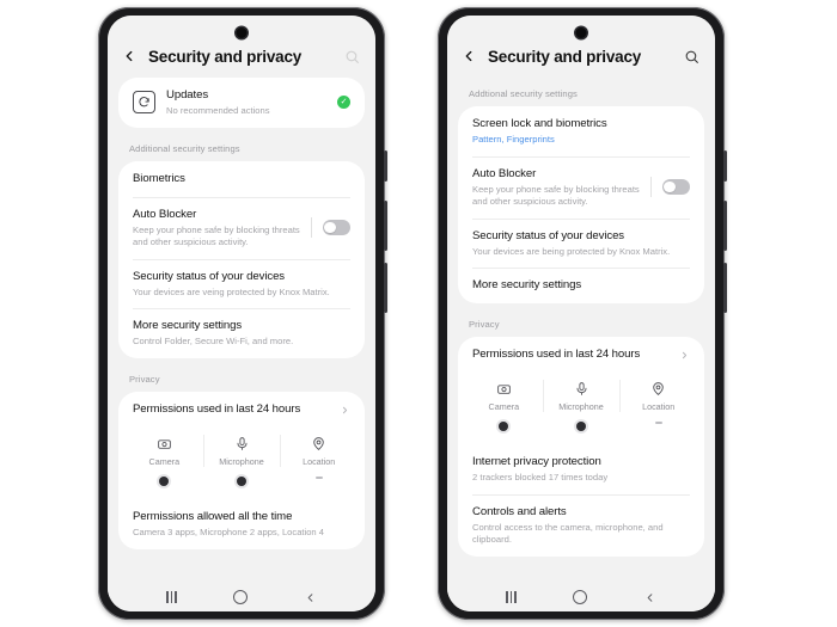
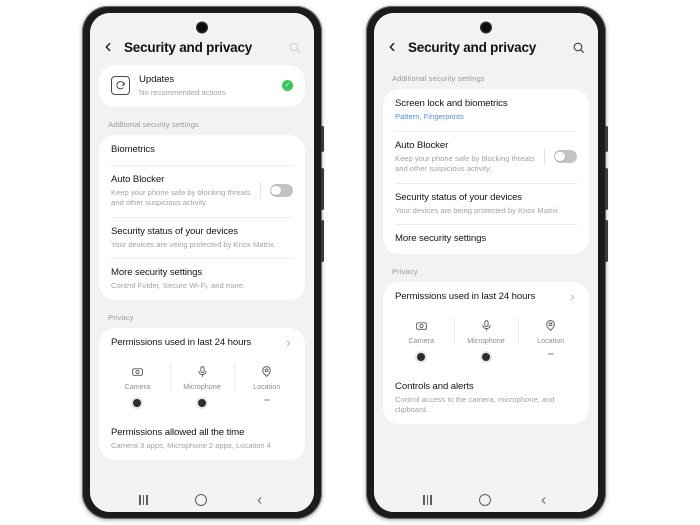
  Security and privacy
  Updates
  No recommended actions
- Additional security settings
+ Addtional security settings
  Biometrics
  Auto Blocker
  Keep your phone safe by blocking threats and other suspicious activity.
  Security status of your devices
  Your devices are veing protected by Knox Matrix.
  More security settings
  Control Folder, Secure Wi-Fi, and more.
  Privacy
  Permissions used in last 24 hours
  Camera
  Microphone
  Location
  Permissions allowed all the time
  Camera 3 apps, Microphone 2 apps, Location 4
  Security and privacy
- Addtional security settings
+ Additional security settings
  Screen lock and biometrics
  Pattern, Fingerprints
  Auto Blocker
  Keep your phone safe by blocking threats and other suspicious activity.
  Security status of your devices
  Your devices are being protected by Knox Matrix.
  More security settings
  Privacy
  Permissions used in last 24 hours
  Camera
  Microphone
  Location
- Internet privacy protection
- 2 trackers blocked 17 times today
  Controls and alerts
  Control access to the camera, microphone, and clipboard.
